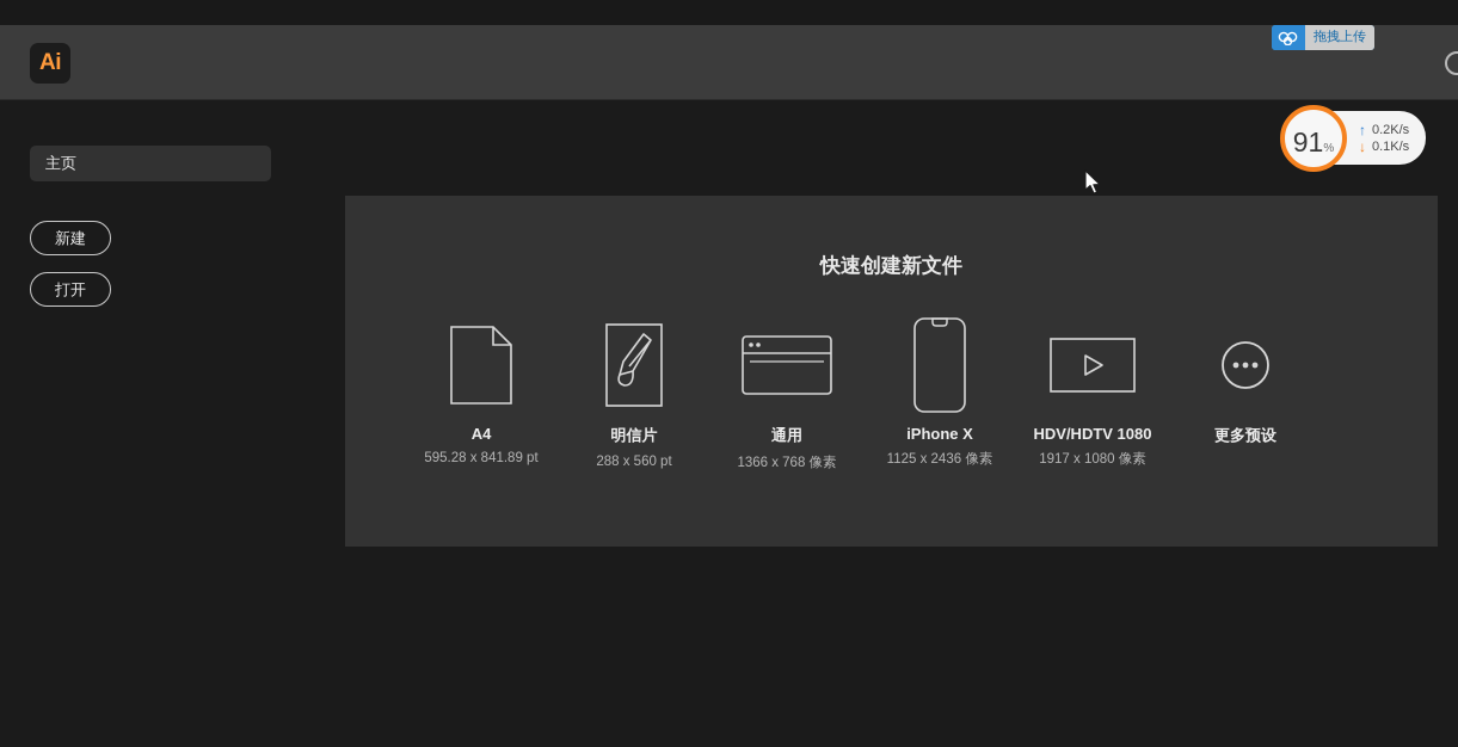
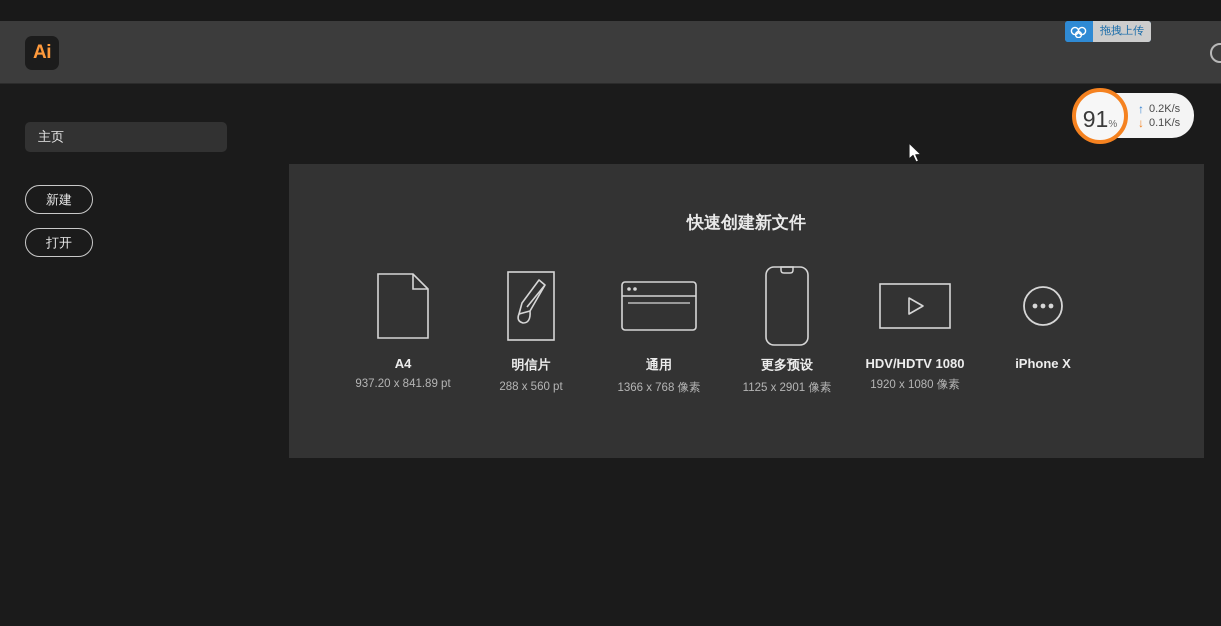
  Ai
  拖拽上传
  ↑
  0.2K/s
  ↓
  0.1K/s
  91
  %
  主页
  新建
  打开
  快速创建新文件
  A4
- 595.28 x 841.89 pt
+ 937.20 x 841.89 pt
  明信片
  288 x 560 pt
  通用
  1366 x 768 像素
- iPhone X
+ 更多预设
- 1125 x 2436 像素
+ 1125 x 2901 像素
  HDV/HDTV 1080
- 1917 x 1080 像素
+ 1920 x 1080 像素
- 更多预设
+ iPhone X
